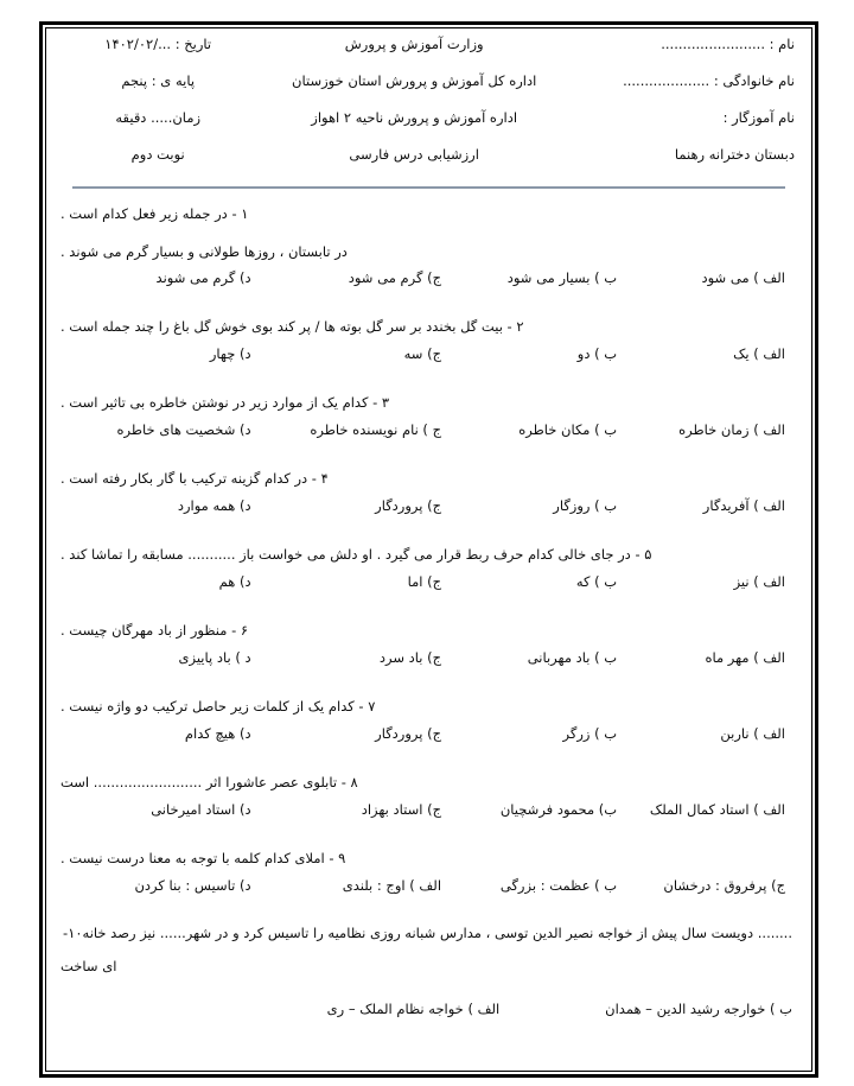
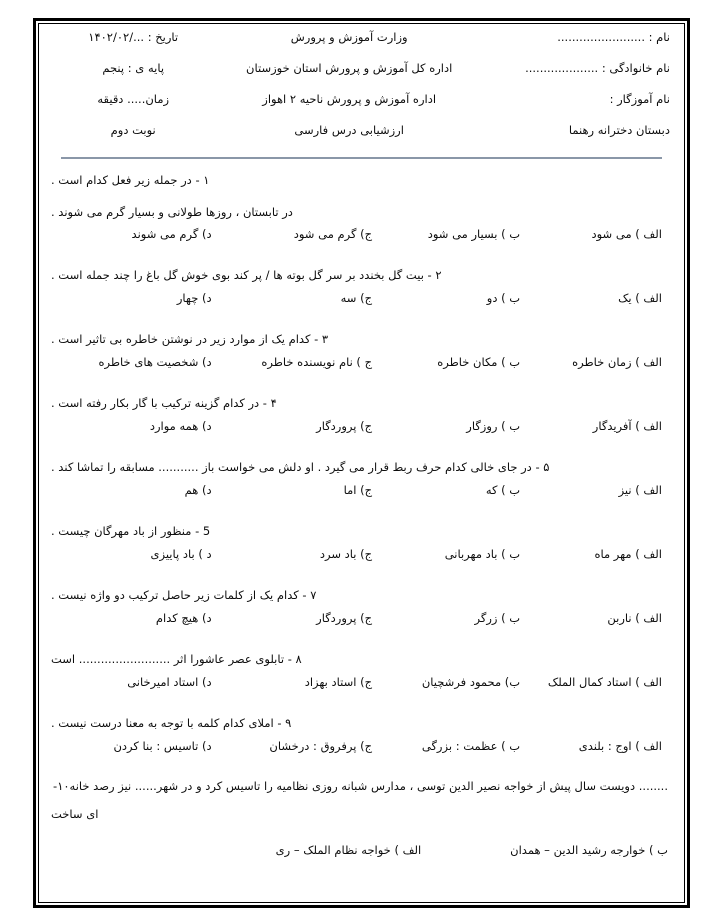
  نام : ........................
  وزارت آموزش و پرورش
  تاریخ : .../۱۴۰۲/۰۲
  نام خانوادگی : ....................
  اداره کل آموزش و پرورش استان خوزستان
  پایه ی : پنجم
  نام آموزگار :
  اداره آموزش و پرورش ناحیه ۲ اهواز
  زمان..... دقیقه
  دبستان دخترانه رهنما
  ارزشیابی درس فارسی
  نوبت دوم
  ۱ - در جمله زیر فعل کدام است .
  در تابستان ، روزها طولانی و بسیار گرم می شوند .
  الف ) می شود
  ب ) بسیار می شود
  ج) گرم می شود
  د) گرم می شوند
  ۲ - بیت گل بخندد بر سر گل بوته ها / پر کند بوی خوش گل باغ را چند جمله است .
  الف ) یک
  ب ) دو
  ج) سه
  د) چهار
  ۳ - کدام یک از موارد زیر در نوشتن خاطره بی تاثیر است .
  الف ) زمان خاطره
  ب ) مکان خاطره
  ج ) نام نویسنده خاطره
  د) شخصیت های خاطره
  ۴ - در کدام گزینه ترکیب با گار بکار رفته است .
  الف ) آفریدگار
  ب ) روزگار
  ج) پروردگار
  د) همه موارد
  ۵ - در جای خالی کدام حرف ربط قرار می گیرد . او دلش می خواست باز ........... مسابقه را تماشا کند .
  الف ) نیز
  ب ) که
  ج) اما
  د) هم
- ۶ - منظور از باد مهرگان چیست .
+ 5 - منظور از باد مهرگان چیست .
  الف ) مهر ماه
  ب ) باد مهربانی
  ج) باد سرد
  د ) باد پاییزی
  ۷ - کدام یک از کلمات زیر حاصل ترکیب دو واژه نیست .
  الف ) ناربن
  ب ) زرگر
  ج) پروردگار
  د) هیچ کدام
  ۸ - تابلوی عصر عاشورا اثر ......................... است
  الف ) استاد کمال الملک
  ب) محمود فرشچیان
  ج) استاد بهزاد
  د) استاد امیرخانی
  ۹ - املای کدام کلمه با توجه به معنا درست نیست .
- ج) پرفروق : درخشان
+ الف ) اوج : بلندی
  ب ) عظمت : بزرگی
- الف ) اوج : بلندی
+ ج) پرفروق : درخشان
  د) تاسیس : بنا کردن
  ........ دویست سال پیش از خواجه نصیر الدین توسی ، مدارس شبانه روزی نظامیه را تاسیس کرد و در شهر...... نیز رصد خانه
  ۱۰-
  ای ساخت
  ب ) خوارجه رشید الدین – همدان
  الف ) خواجه نظام الملک – ری
